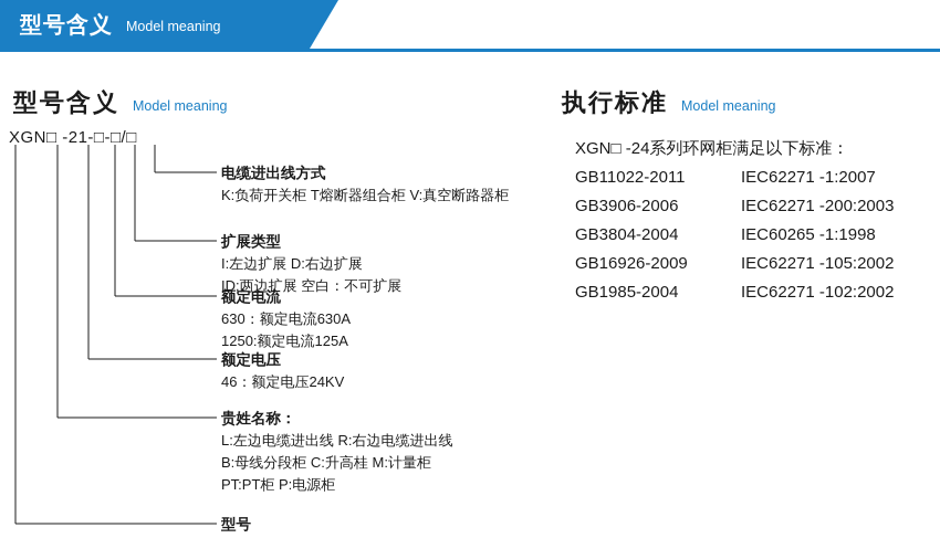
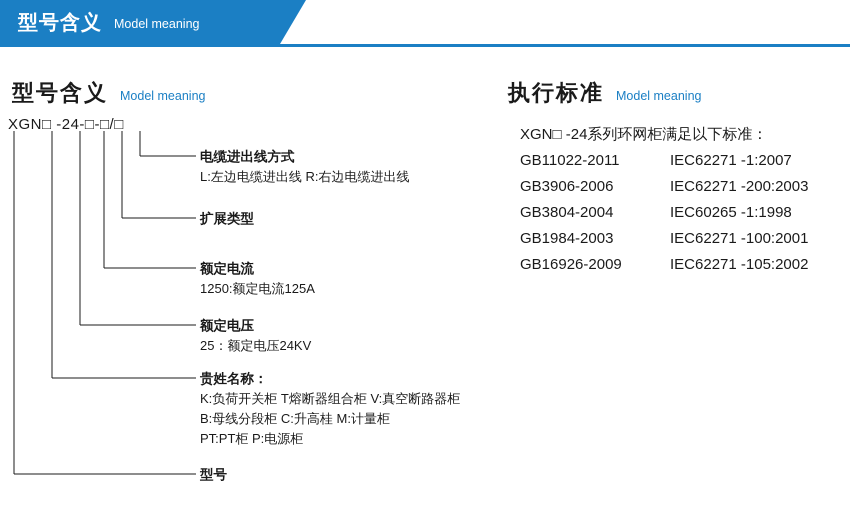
  型号含义
  Model meaning
  型号含义
  Model meaning
  执行标准
  Model meaning
- XGN□ -21-□-□/□
+ XGN□ -24-□-□/□
  电缆进出线方式
- K:负荷开关柜 T熔断器组合柜 V:真空断路器柜
+ L:左边电缆进出线 R:右边电缆进出线
  扩展类型
- I:左边扩展 D:右边扩展
- ID:两边扩展 空白：不可扩展
  额定电流
- 630：额定电流630A
  1250:额定电流125A
  额定电压
- 46：额定电压24KV
+ 25：额定电压24KV
  贵姓名称：
- L:左边电缆进出线 R:右边电缆进出线
+ K:负荷开关柜 T熔断器组合柜 V:真空断路器柜
  B:母线分段柜 C:升高桂 M:计量柜
  PT:PT柜 P:电源柜
  型号
  XGN□ -24系列环网柜满足以下标准：
  GB11022-2011 IEC62271 -1:2007
  GB3906-2006 IEC62271 -200:2003
  GB3804-2004 IEC60265 -1:1998
+ GB1984-2003 IEC62271 -100:2001
  GB16926-2009 IEC62271 -105:2002
- GB1985-2004 IEC62271 -102:2002
